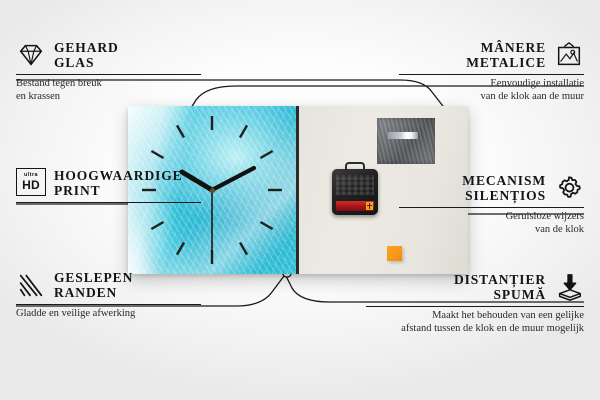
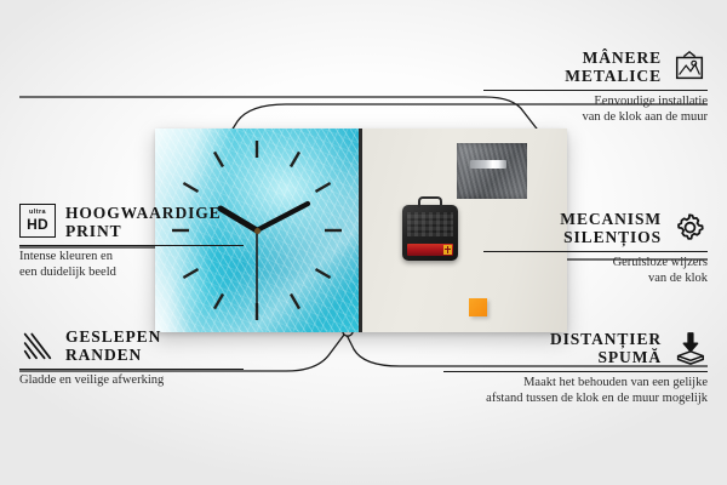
- GEHARD
- GLAS
- Bestand tegen breuk
- en krassen
  HD
  HOOGWAARDIGE
  PRINT
+ Intense kleuren en
+ een duidelijk beeld
  GESLEPEN
  RANDEN
  Gladde en veilige afwerking
  MÂNERE
  METALICE
  Eenvoudige installatie
  van de klok aan de muur
  MECANISM
  SILENȚIOS
  Geruisloze wijzers
  van de klok
  DISTANȚIER
  SPUMĂ
  Maakt het behouden van een gelijke
  afstand tussen de klok en de muur mogelijk
